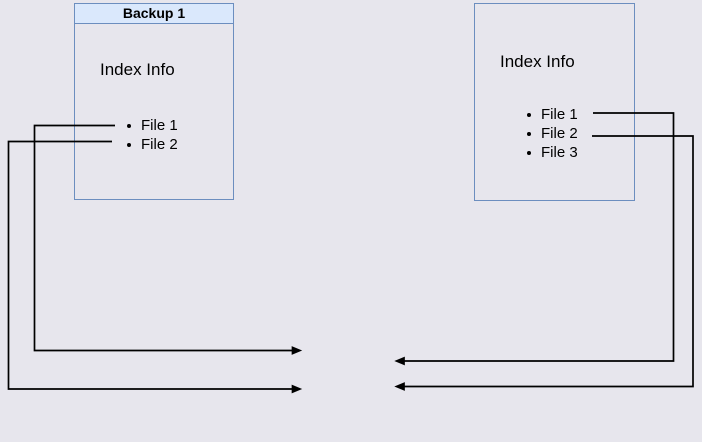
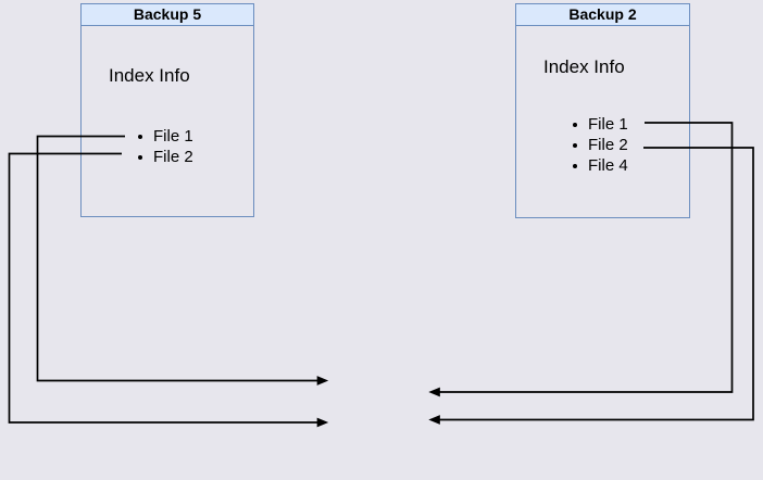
- Backup 1
+ Backup 5
  Index Info
  File 1
  File 2
+ Backup 2
  Index Info
  File 1
  File 2
- File 3
+ File 4
